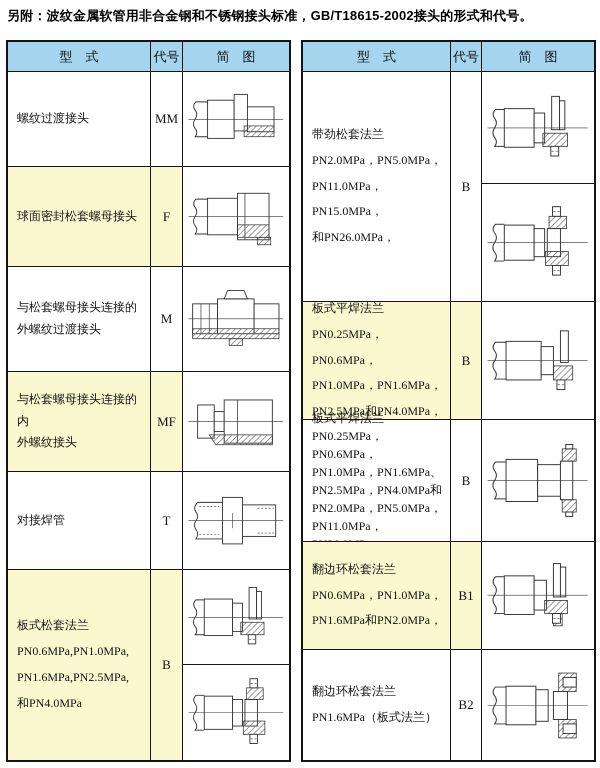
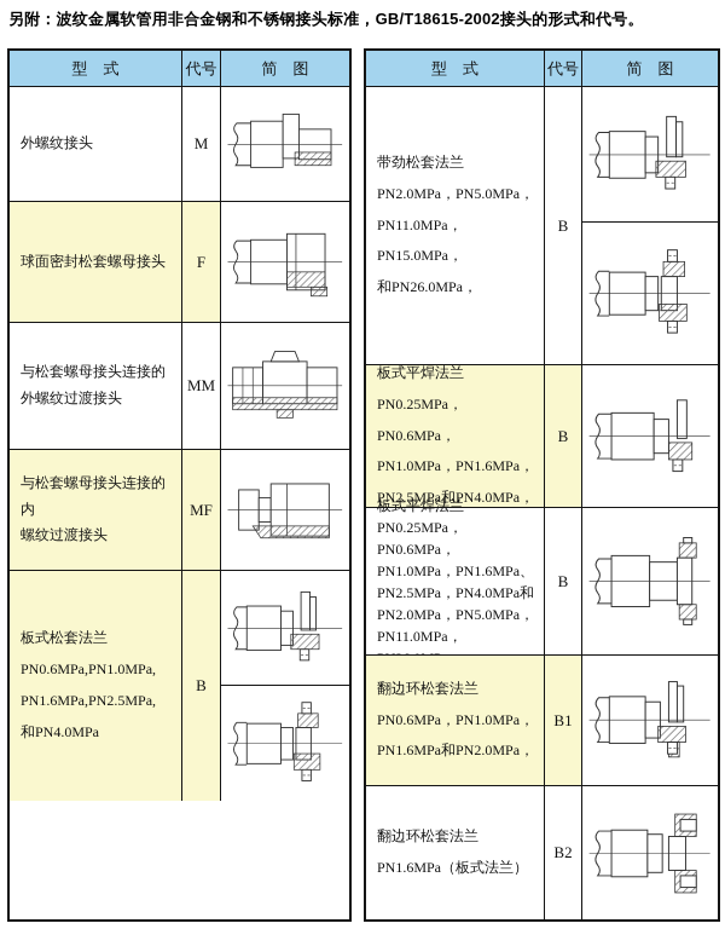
  另附：波纹金属软管用非合金钢和不锈钢接头标准，GB/T18615-2002接头的形式和代号。
  型 式
  代号
  简 图
- 螺纹过渡接头
+ 外螺纹接头
- MM
+ M
  球面密封松套螺母接头
  F
  与松套螺母接头连接的
  外螺纹过渡接头
- M
+ MM
  与松套螺母接头连接的内
- 外螺纹接头
+ 螺纹过渡接头
  MF
- 对接焊管
- T
  板式松套法兰
  PN0.6MPa,PN1.0MPa,
  PN1.6MPa,PN2.5MPa,
  和PN4.0MPa
  B
  型 式
  代号
  简 图
  带劲松套法兰
  PN2.0MPa，PN5.0MPa，
  PN11.0MPa，PN15.0MPa，
  和PN26.0MPa，
  B
  板式平焊法兰
  PN0.25MPa，PN0.6MPa，
  PN1.0MPa，PN1.6MPa，
  PN2.5MPa和PN4.0MPa，
  B
  板式平焊法兰
  PN0.25MPa，PN0.6MPa，
  PN1.0MPa，PN1.6MPa、
  PN2.5MPa，PN4.0MPa和
  PN2.0MPa，PN5.0MPa，
  B
  翻边环松套法兰
  PN0.6MPa，PN1.0MPa，
  PN1.6MPa和PN2.0MPa，
  B1
  翻边环松套法兰
  PN1.6MPa（板式法兰）
  B2
